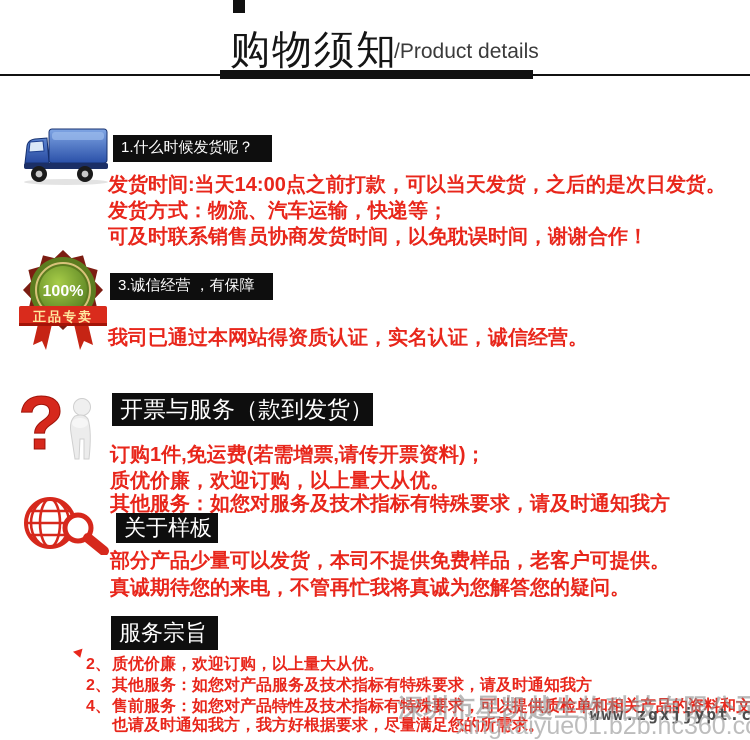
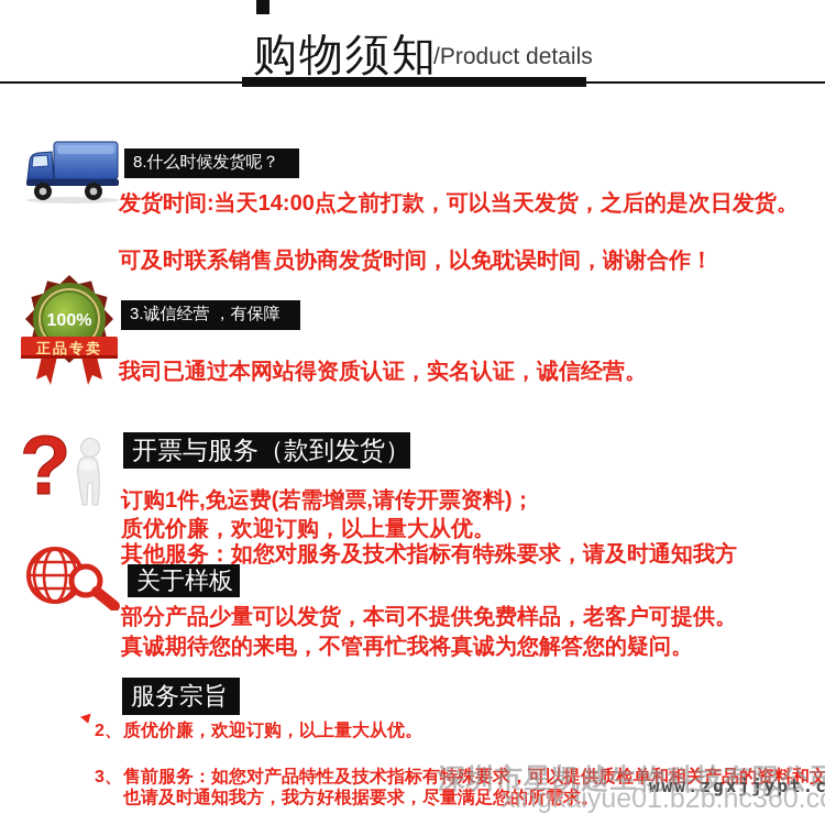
  购物须知
  /Product details
- 1.什么时候发货呢？
+ 8.什么时候发货呢？
  发货时间:当天14:00点之前打款，可以当天发货，之后的是次日发货。
- 发货方式：物流、汽车运输，快递等；
  可及时联系销售员协商发货时间，以免耽误时间，谢谢合作！
  100%
  正品专卖
  3.诚信经营 ，有保障
  我司已通过本网站得资质认证，实名认证，诚信经营。
  ?
  开票与服务（款到发货）
  订购1件,免运费(若需增票,请传开票资料)；
  质优价廉，欢迎订购，以上量大从优。
  其他服务：如您对服务及技术指标有特殊要求，请及时通知我方
  关于样板
  部分产品少量可以发货，本司不提供免费样品，老客户可提供。
  真诚期待您的来电，不管再忙我将真诚为您解答您的疑问。
  服务宗旨
  2、质优价廉，欢迎订购，以上量大从优。
- 2、其他服务：如您对产品服务及技术指标有特殊要求，请及时通知我方
- 4、售前服务：如您对产品特性及技术指标有特殊要求，可以提供质检单和相关产品的资料和文
+ 3、售前服务：如您对产品特性及技术指标有特殊要求，可以提供质检单和相关产品的资料和文
  也请及时通知我方，我方好根据要求，尽量满足您的所需求。
  深圳市星凯越生物科技有限公司
  www.zgxjjypt.c
  xingkaiyue01.b2b.hc360.c
